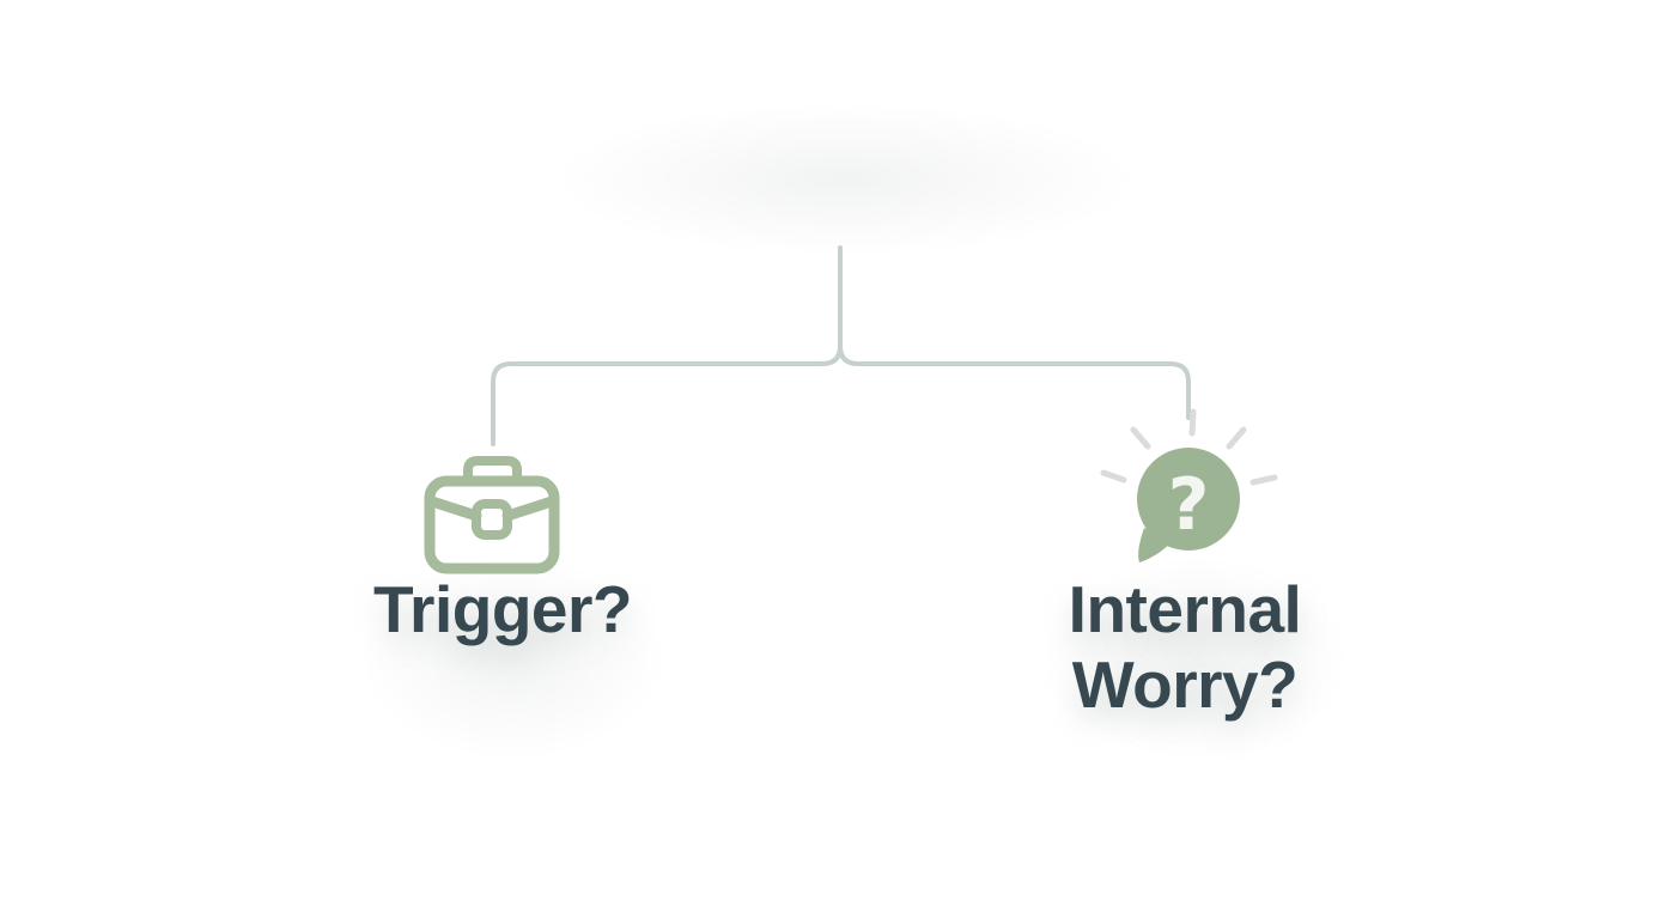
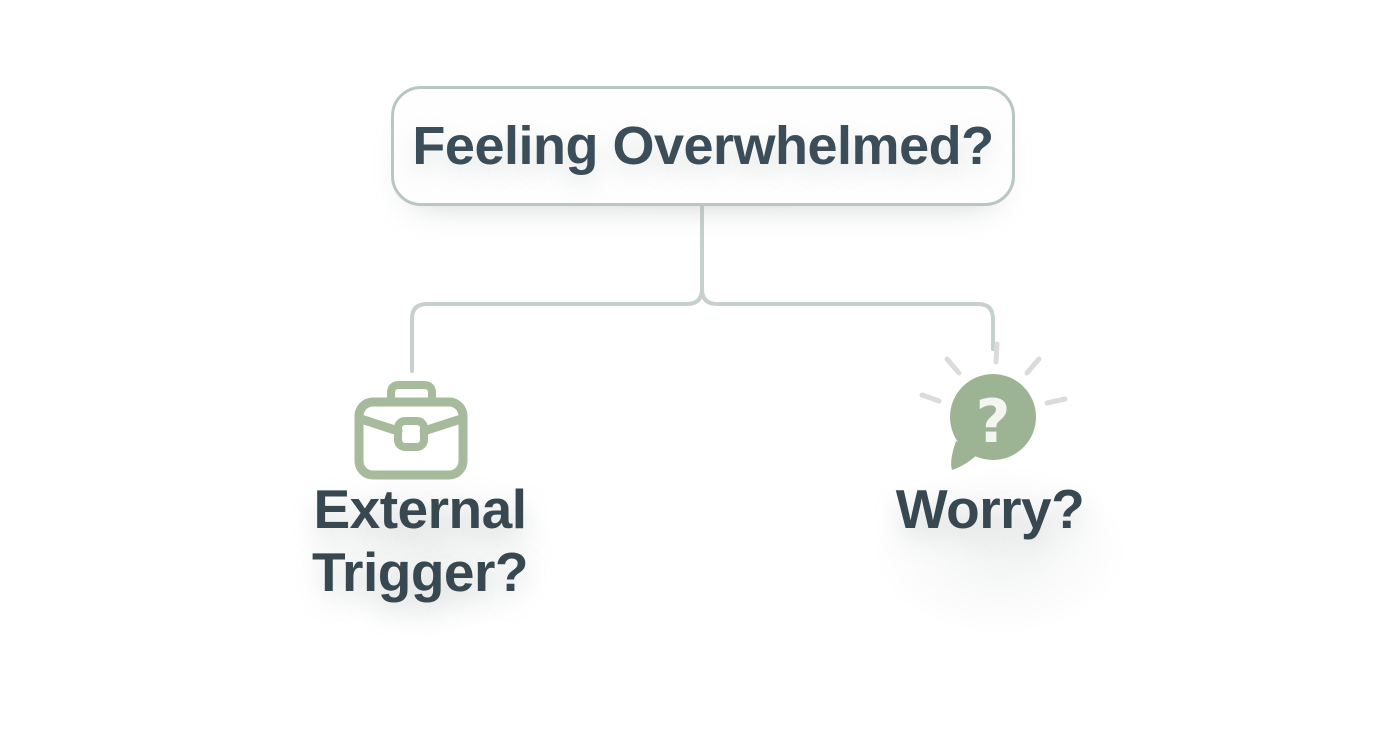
  ?
+ Feeling Overwhelmed?
+ External
  Trigger?
- Internal
  Worry?
